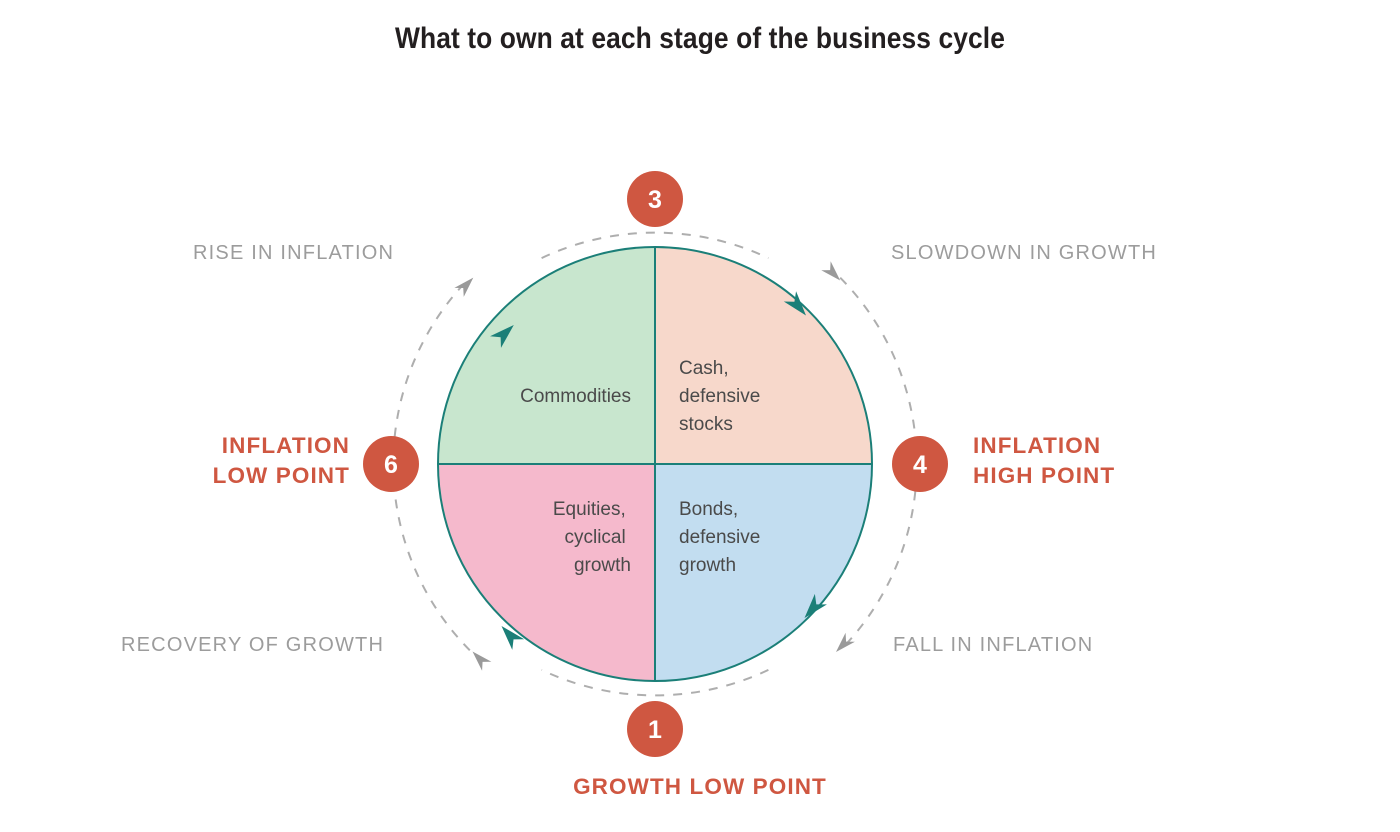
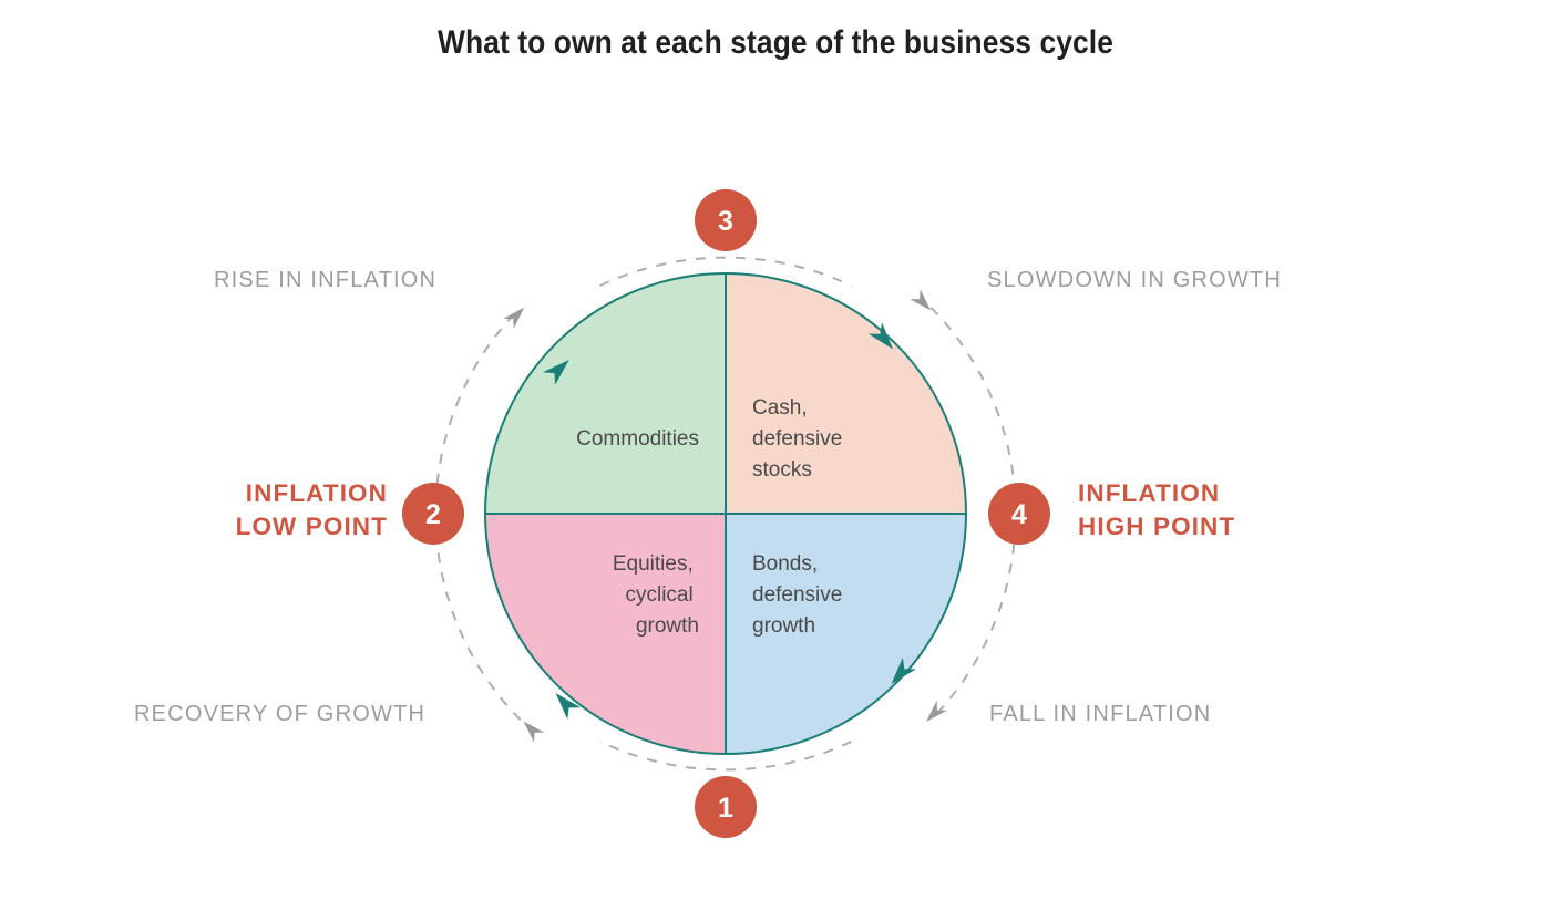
  What to own at each stage of the business cycle
  Commodities
  Cash, defensive stocks
  Equities, cyclical growth
  Bonds, defensive growth
  3
- 6
+ 2
  4
  1
  INFLATION
  LOW POINT
  INFLATION
  HIGH POINT
- GROWTH LOW POINT
  RISE IN INFLATION
  SLOWDOWN IN GROWTH
  RECOVERY OF GROWTH
  FALL IN INFLATION
